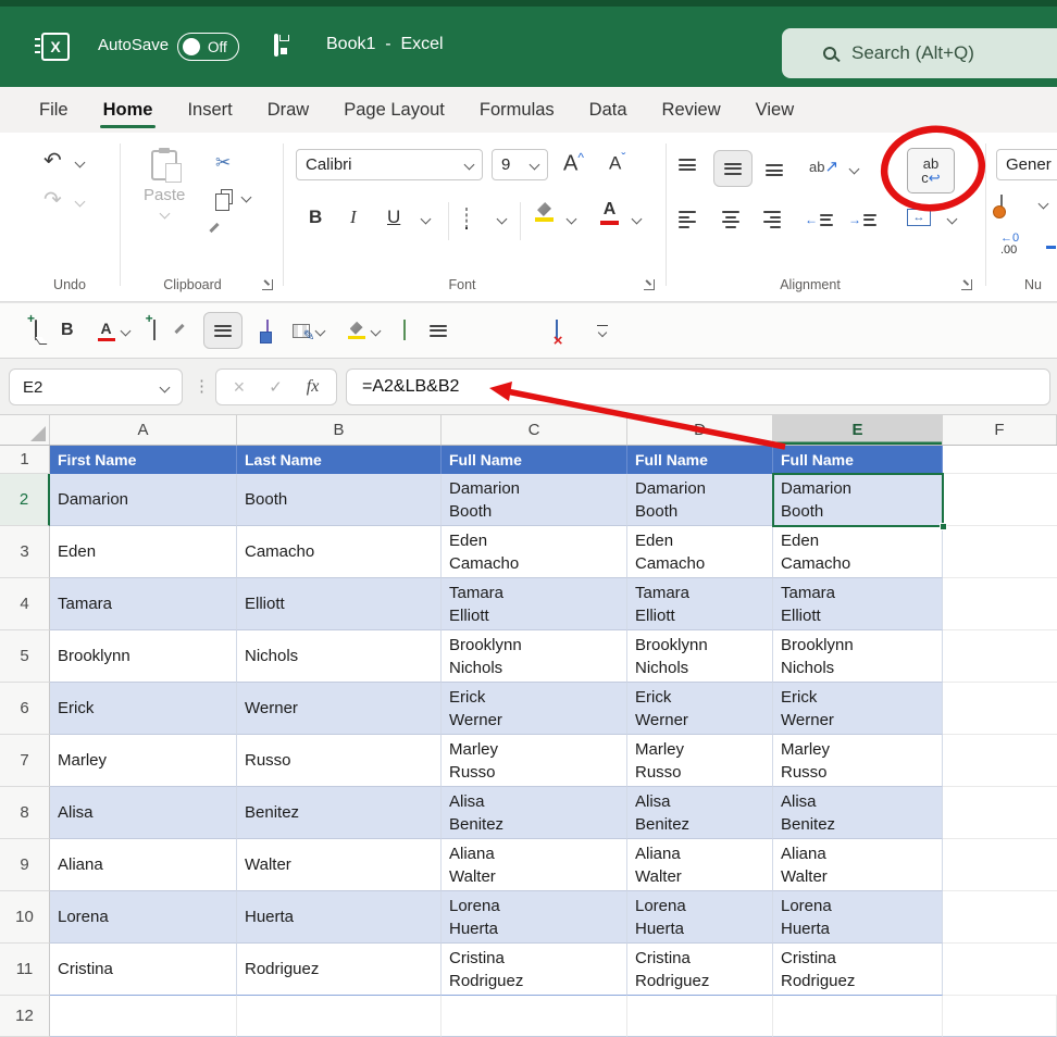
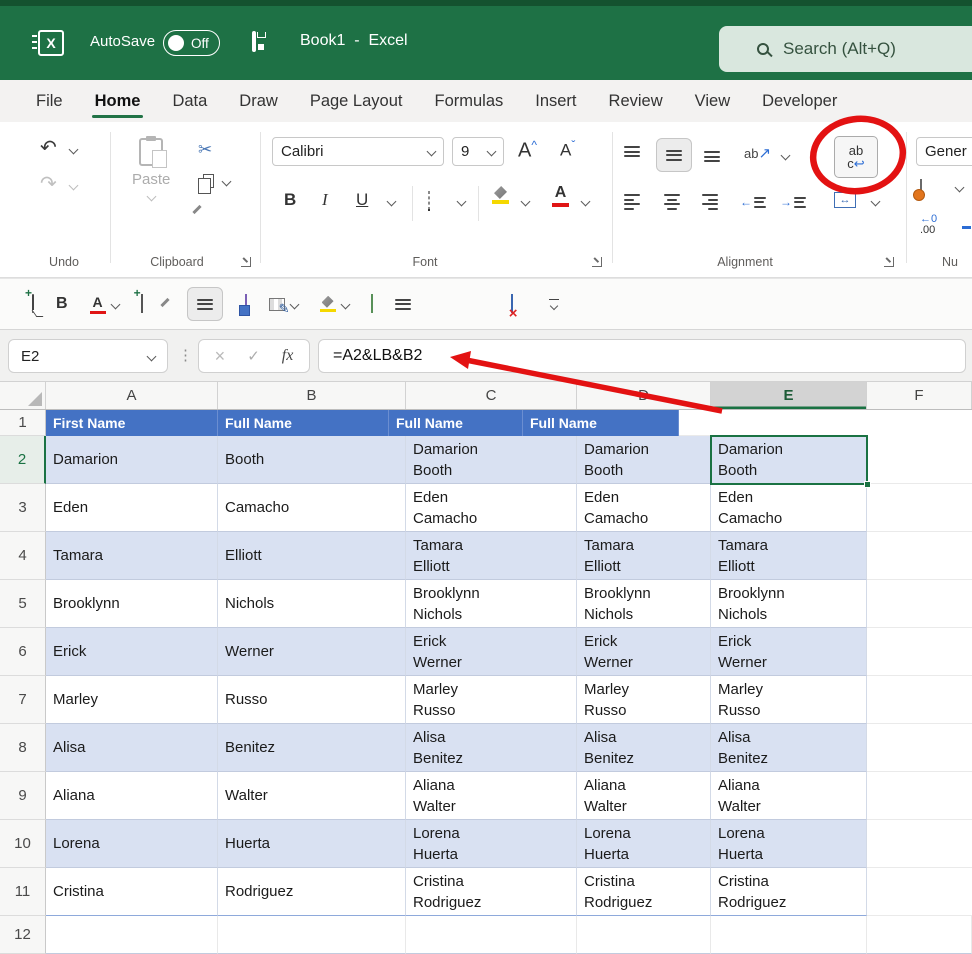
  X
  AutoSave
  Off
  Book1 - Excel
  Search (Alt+Q)
  File
  Home
- Insert
+ Data
  Draw
  Page Layout
  Formulas
- Data
+ Insert
  Review
  View
+ Developer
  ↶
  ↷
  Undo
  Paste
  ✂
  Clipboard
  Calibri
  9
  A^
  Aˇ
  B
  I
  U
  A
  Font
  ab↗
  ab
  c↩
  ←
  →
  ↔
  Alignment
  Gener
  ←0
  .00
  Nu
  +
  B
  A
  +
  ✎
  ×
  E2
  ⋮
  ×
  ✓
  fx
  =A2&LB&B2
  A
  B
  C
  E
  F
  1
  First Name
- Last Name
  Full Name
  Full Name
  Full Name
  2
  Damarion
  Booth
  Damarion
  Booth
  Damarion
  Booth
  Damarion
  Booth
  3
  Eden
  Camacho
  Eden
  Camacho
  Eden
  Camacho
  Eden
  Camacho
  4
  Tamara
  Elliott
  Tamara
  Elliott
  Tamara
  Elliott
  Tamara
  Elliott
  5
  Brooklynn
  Nichols
  Brooklynn
  Nichols
  Brooklynn
  Nichols
  Brooklynn
  Nichols
  6
  Erick
  Werner
  Erick
  Werner
  Erick
  Werner
  Erick
  Werner
  7
  Marley
  Russo
  Marley
  Russo
  Marley
  Russo
  Marley
  Russo
  8
  Alisa
  Benitez
  Alisa
  Benitez
  Alisa
  Benitez
  Alisa
  Benitez
  9
  Aliana
  Walter
  Aliana
  Walter
  Aliana
  Walter
  Aliana
  Walter
  10
  Lorena
  Huerta
  Lorena
  Huerta
  Lorena
  Huerta
  Lorena
  Huerta
  11
  Cristina
  Rodriguez
  Cristina
  Rodriguez
  Cristina
  Rodriguez
  Cristina
  Rodriguez
  12
